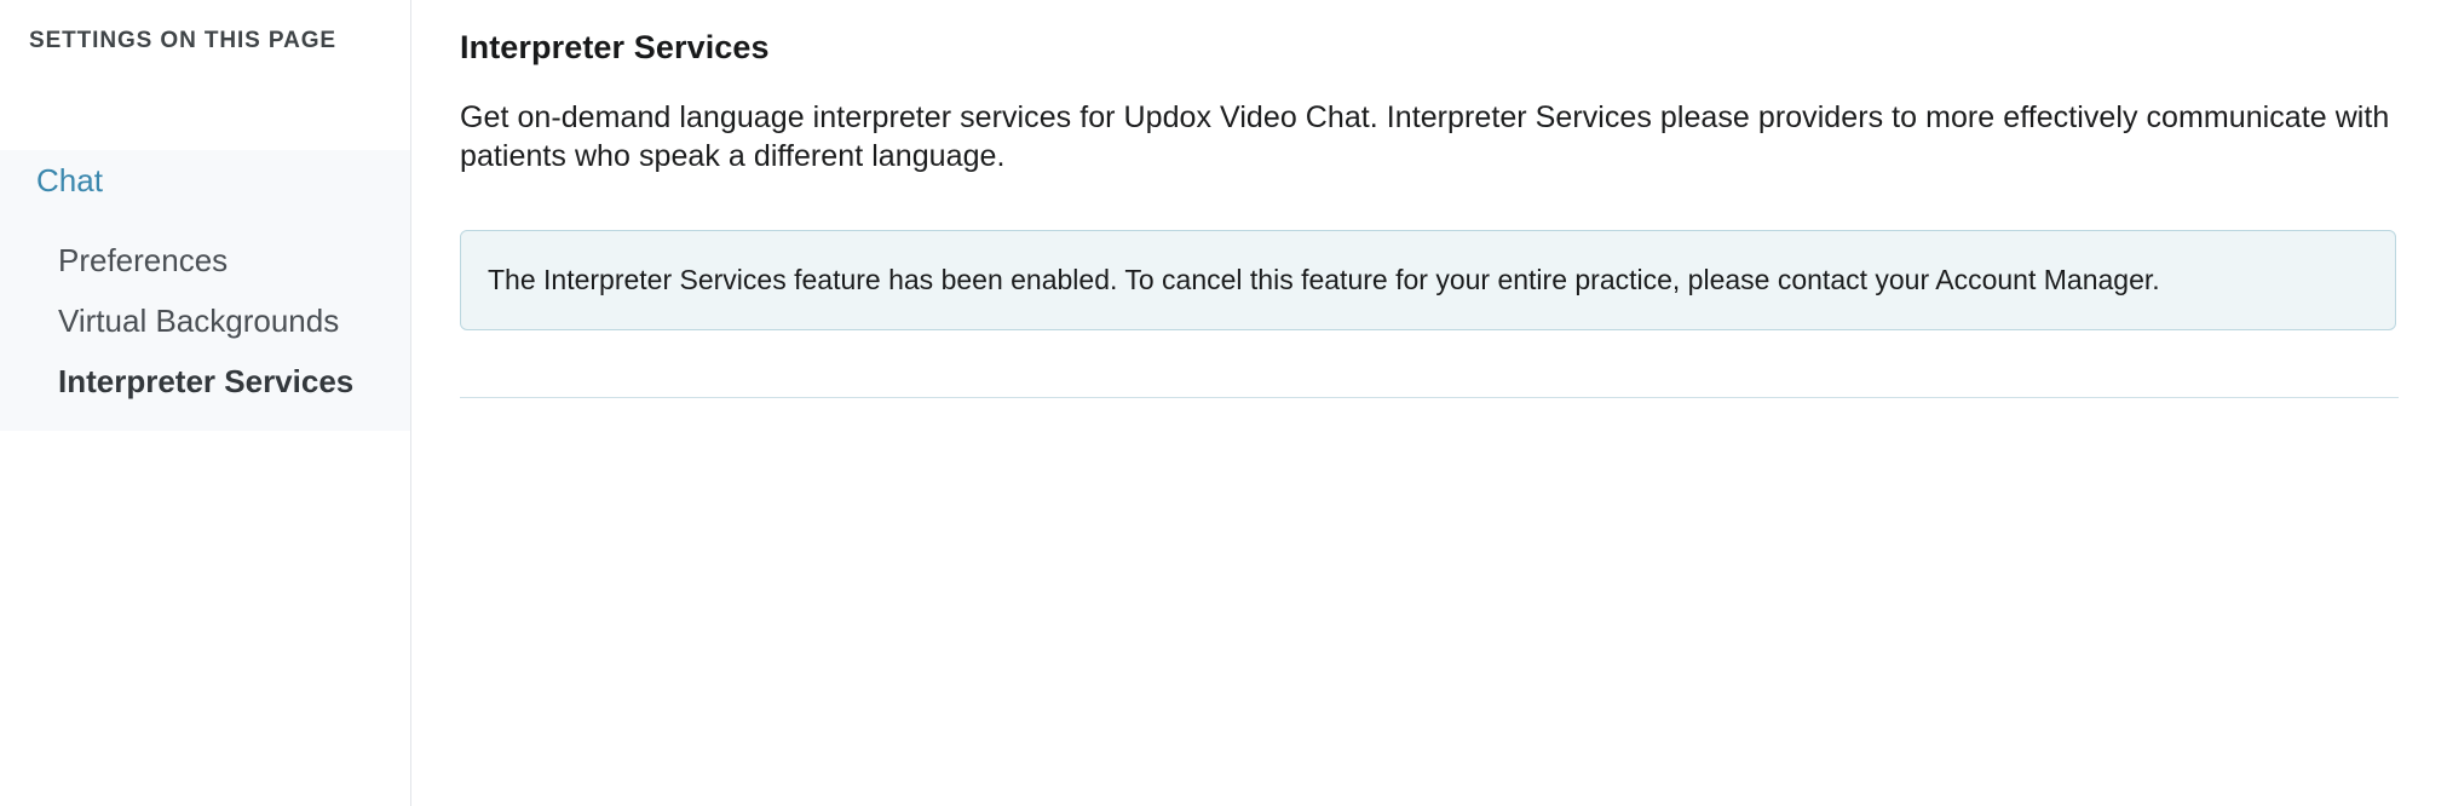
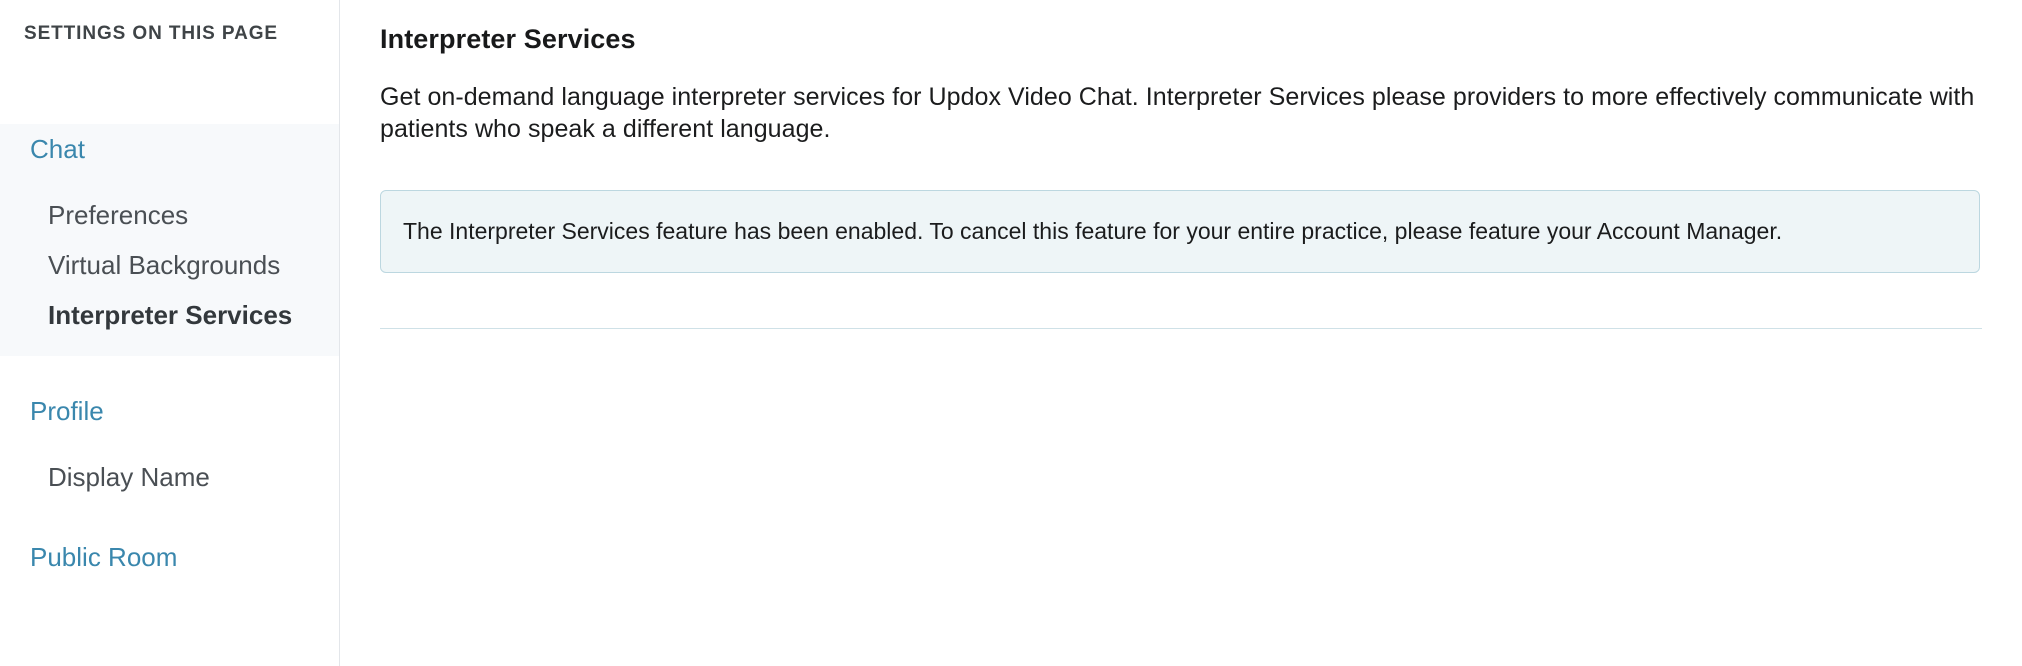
  SETTINGS ON THIS PAGE
  Chat
  Preferences
  Virtual Backgrounds
  Interpreter Services
+ Profile
+ Display Name
+ Public Room
  Interpreter Services
  Get on-demand language interpreter services for Updox Video Chat. Interpreter Services please providers to more effectively communicate with patients who speak a different language.
- The Interpreter Services feature has been enabled. To cancel this feature for your entire practice, please contact your Account Manager.
+ The Interpreter Services feature has been enabled. To cancel this feature for your entire practice, please feature your Account Manager.
